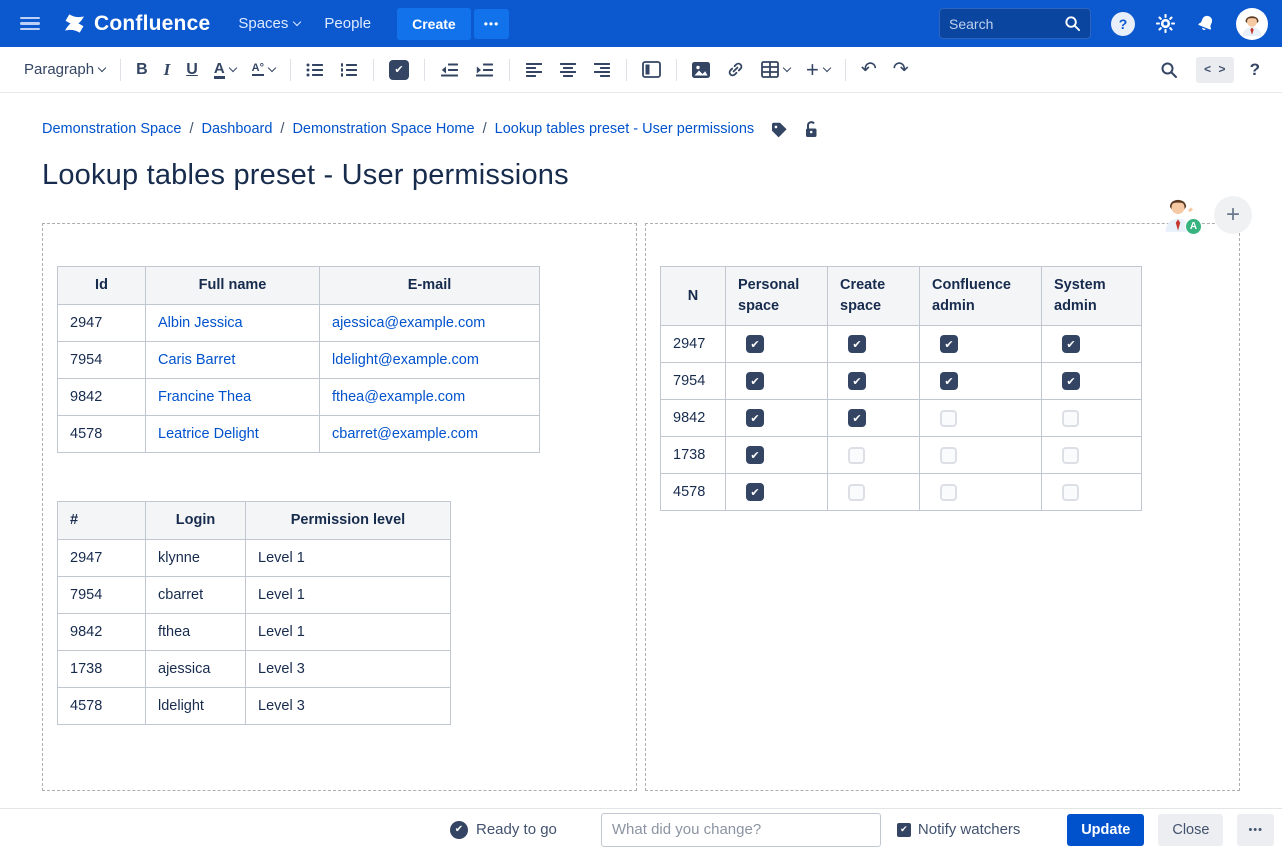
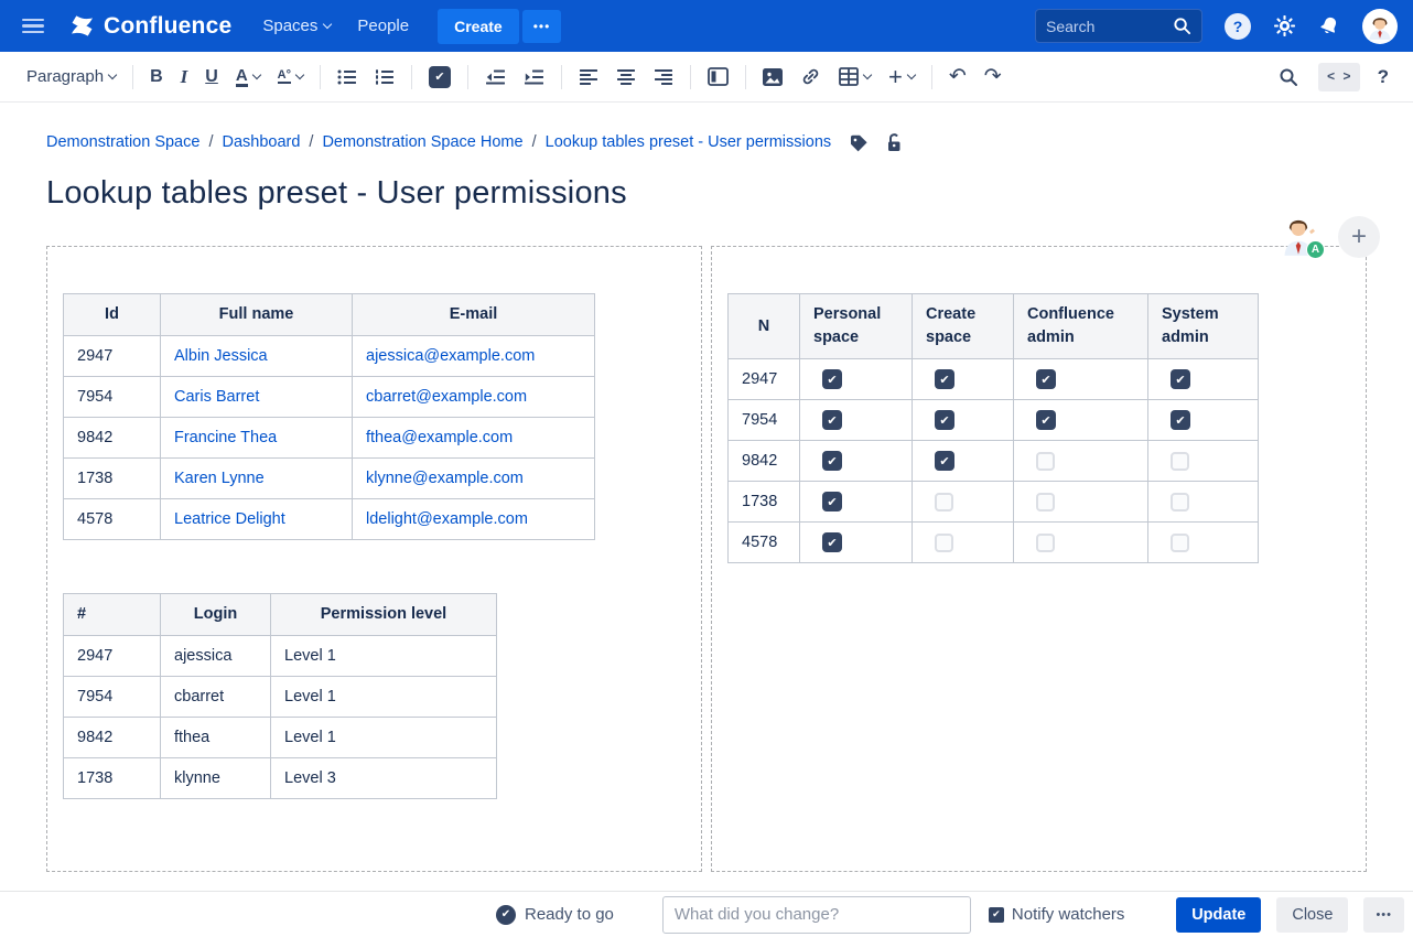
  Confluence
  Spaces
  People
  Create
  •••
  Search
  ?
  Paragraph
  B
  I
  U
  A
  A°
  +
  ↶
  ↷
  < >
  ?
  Demonstration Space
  /
  Dashboard
  /
  Demonstration Space Home
  /
  Lookup tables preset - User permissions
  A
  +
  Lookup tables preset - User permissions
  Id	Full name	E-mail
  2947	Albin Jessica	ajessica@example.com
- 7954	Caris Barret	ldelight@example.com
+ 7954	Caris Barret	cbarret@example.com
  9842	Francine Thea	fthea@example.com
+ 1738	Karen Lynne	klynne@example.com
- 4578	Leatrice Delight	cbarret@example.com
+ 4578	Leatrice Delight	ldelight@example.com
  #	Login	Permission level
- 2947	klynne	Level 1
+ 2947	ajessica	Level 1
  7954	cbarret	Level 1
  9842	fthea	Level 1
- 1738	ajessica	Level 3
+ 1738	klynne	Level 3
- 4578	ldelight	Level 3
  N	Personal space	Create space	Confluence admin	System admin
  2947
  7954
  9842
  1738
  4578
  Ready to go
  What did you change?
  Notify watchers
  Update
  Close
  •••
